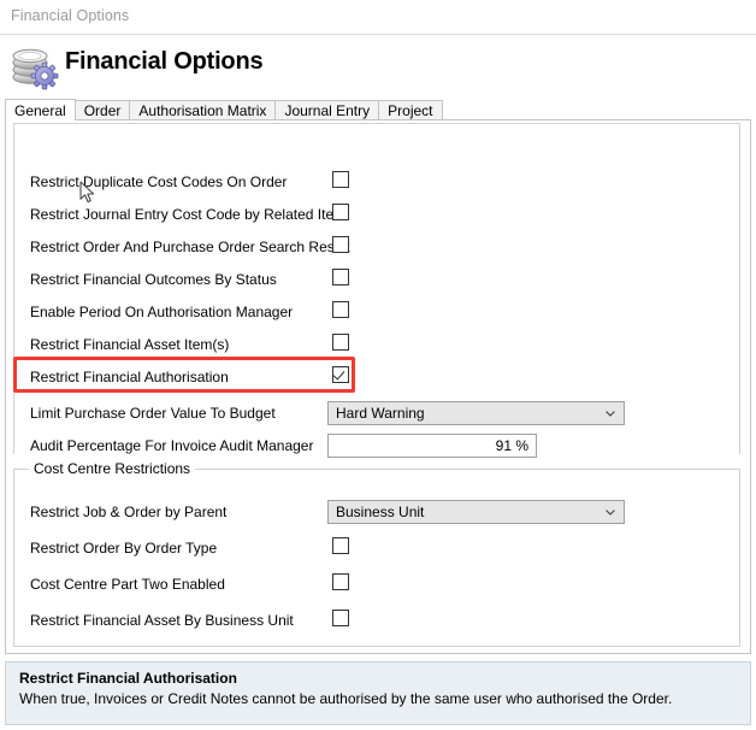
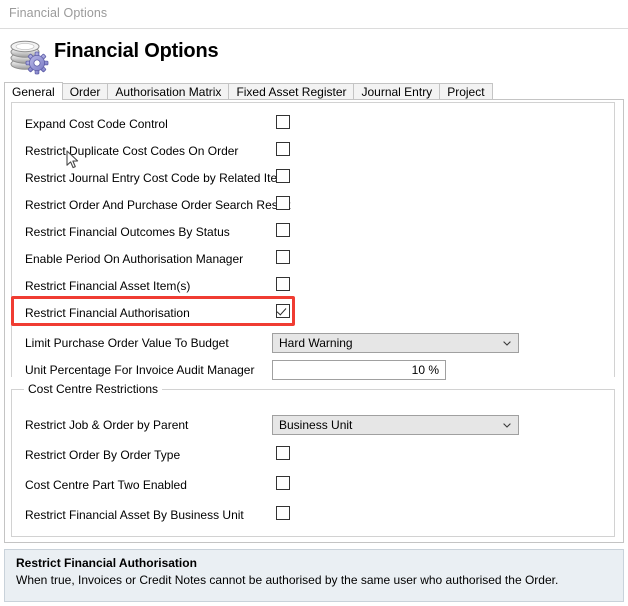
  Financial Options
  Financial Options
  General
  Order
  Authorisation Matrix
+ Fixed Asset Register
  Journal Entry
  Project
+ Expand Cost Code Control
  Restrict Duplicate Cost Codes On Order
  Restrict Journal Entry Cost Code by Related Ite
  Restrict Order And Purchase Order Search Res
  Restrict Financial Outcomes By Status
  Enable Period On Authorisation Manager
  Restrict Financial Asset Item(s)
  Restrict Financial Authorisation
  Limit Purchase Order Value To Budget
  Hard Warning
- Audit Percentage For Invoice Audit Manager
+ Unit Percentage For Invoice Audit Manager
- 91 %
+ 10 %
  Cost Centre Restrictions
  Restrict Job & Order by Parent
  Business Unit
  Restrict Order By Order Type
  Cost Centre Part Two Enabled
  Restrict Financial Asset By Business Unit
  Restrict Financial Authorisation
  When true, Invoices or Credit Notes cannot be authorised by the same user who authorised the Order.
